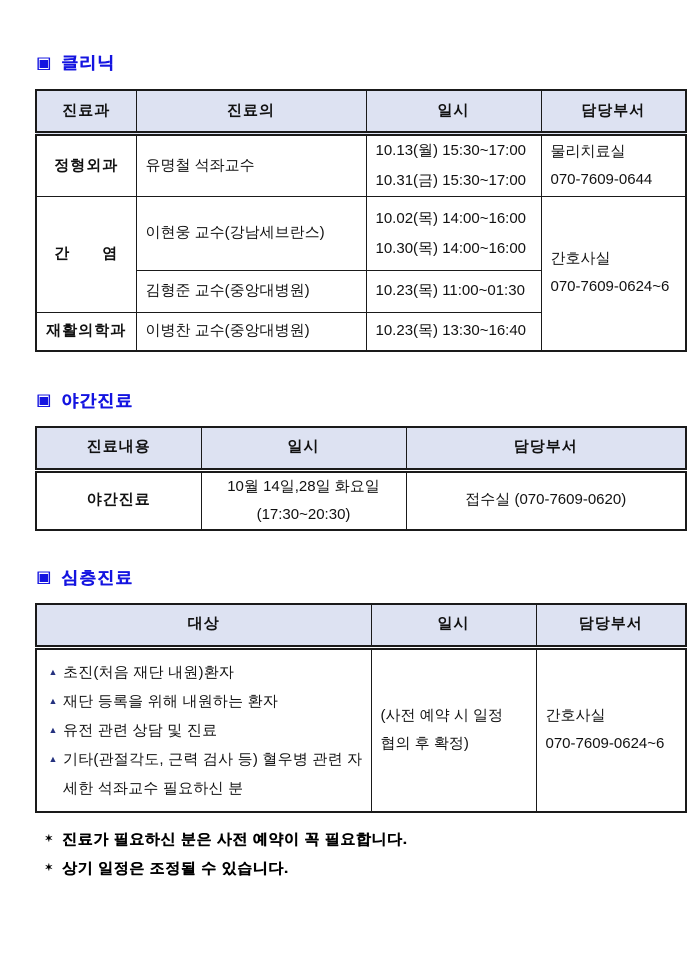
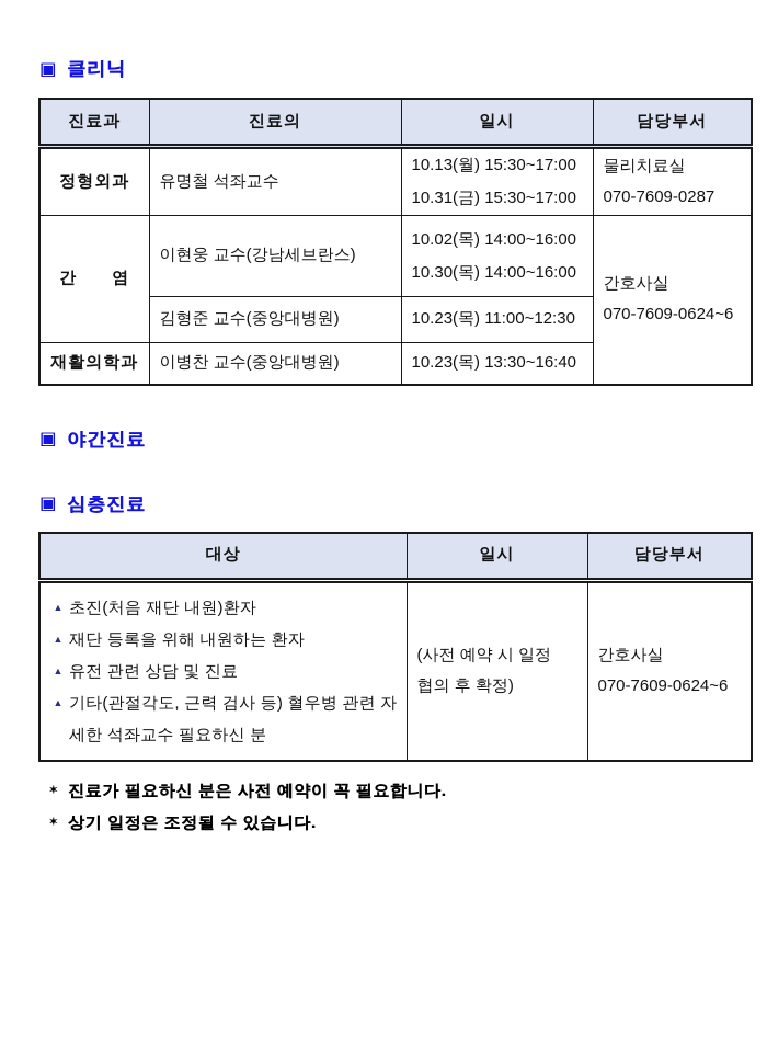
  ▣
  클리닉
  진료과	진료의	일시	담당부서
- 정형외과	유명철 석좌교수	10.13(월) 15:30~17:00 10.31(금) 15:30~17:00	물리치료실 070-7609-0644
+ 정형외과	유명철 석좌교수	10.13(월) 15:30~17:00 10.31(금) 15:30~17:00	물리치료실 070-7609-0287
  간 염	이현웅 교수(강남세브란스)	10.02(목) 14:00~16:00 10.30(목) 14:00~16:00	간호사실 070-7609-0624~6
- 김형준 교수(중앙대병원)	10.23(목) 11:00~01:30
+ 김형준 교수(중앙대병원)	10.23(목) 11:00~12:30
  재활의학과	이병찬 교수(중앙대병원)	10.23(목) 13:30~16:40
  ▣
  야간진료
- 진료내용	일시	담당부서
- 야간진료	10월 14일,28일 화요일 (17:30~20:30)	접수실 (070-7609-0620)
  ▣
  심층진료
  대상	일시	담당부서
  ▲ 초진(처음 재단 내원)환자 ▲ 재단 등록을 위해 내원하는 환자 ▲ 유전 관련 상담 및 진료 ▲ 기타(관절각도, 근력 검사 등) 혈우병 관련 자세한 석좌교수 필요하신 분	(사전 예약 시 일정 협의 후 확정)	간호사실 070-7609-0624~6
  ✶
  진료가 필요하신 분은 사전 예약이 꼭 필요합니다.
  ✶
  상기 일정은 조정될 수 있습니다.
